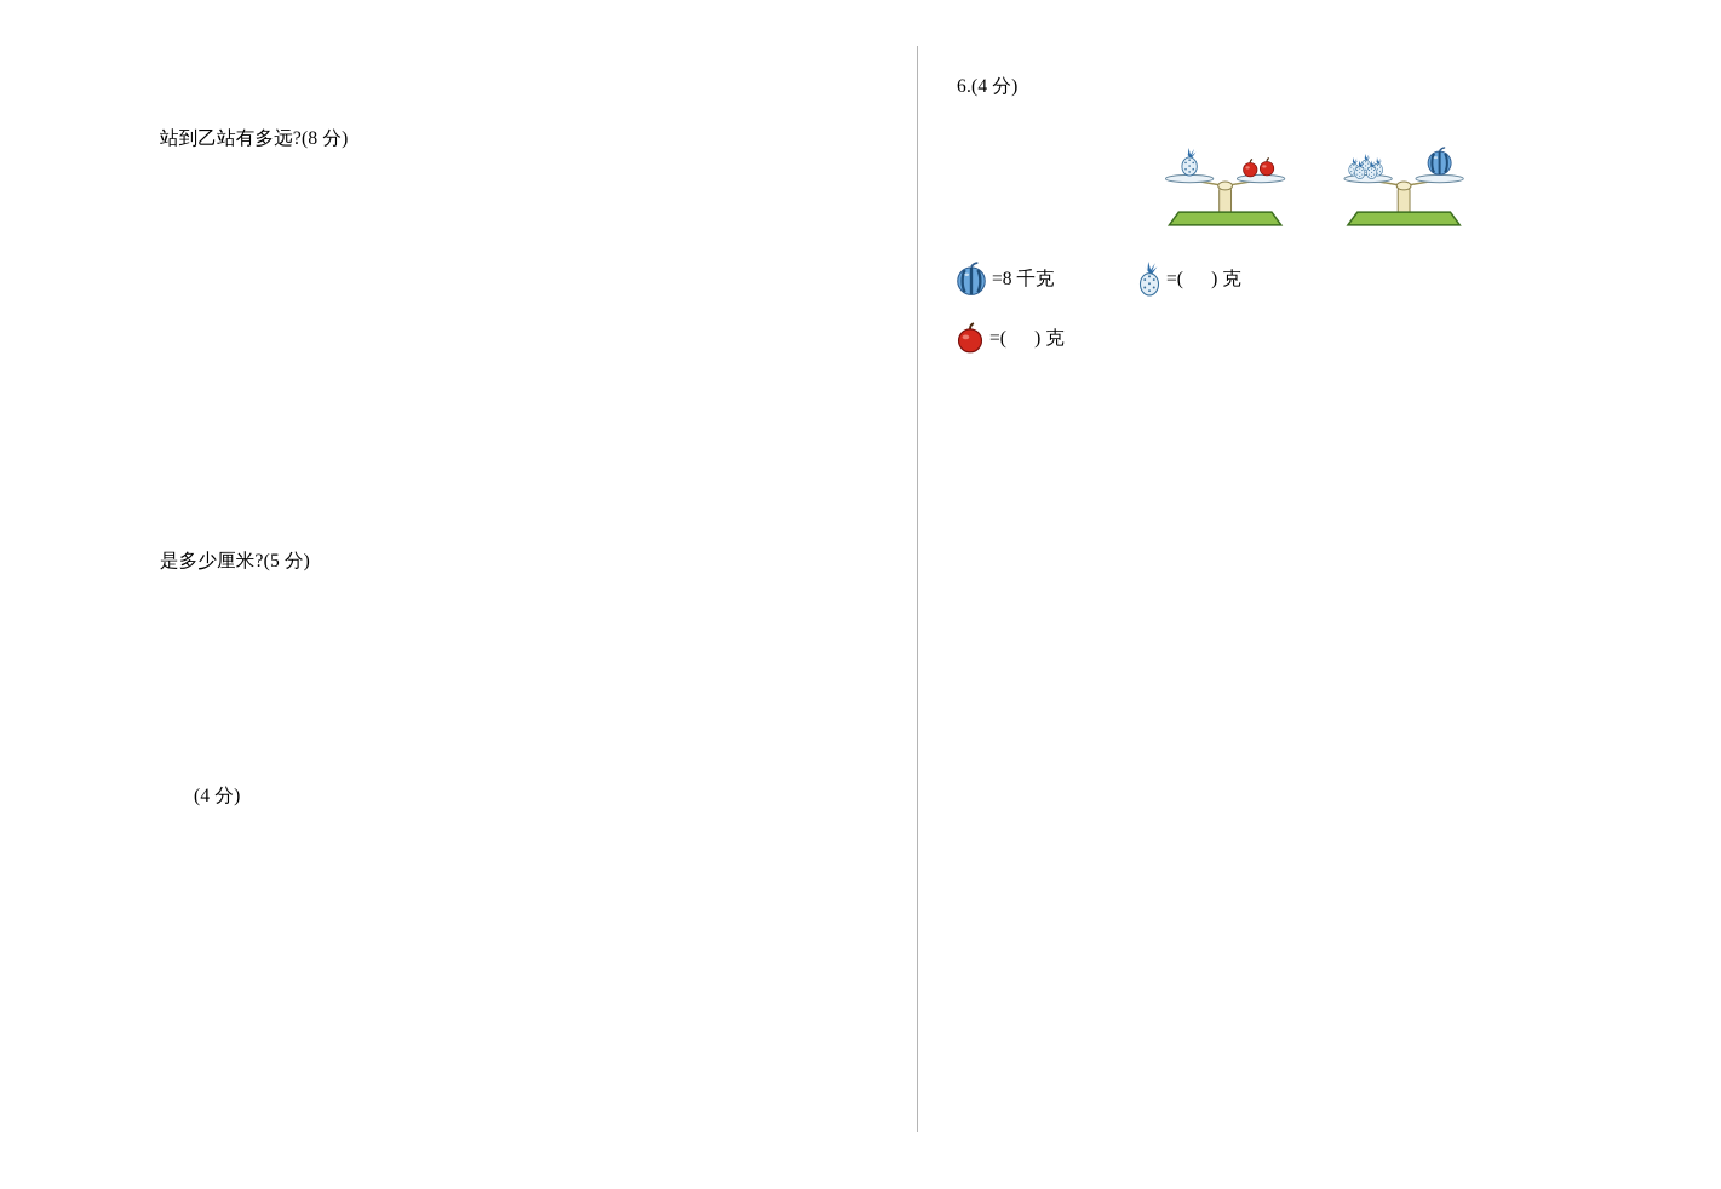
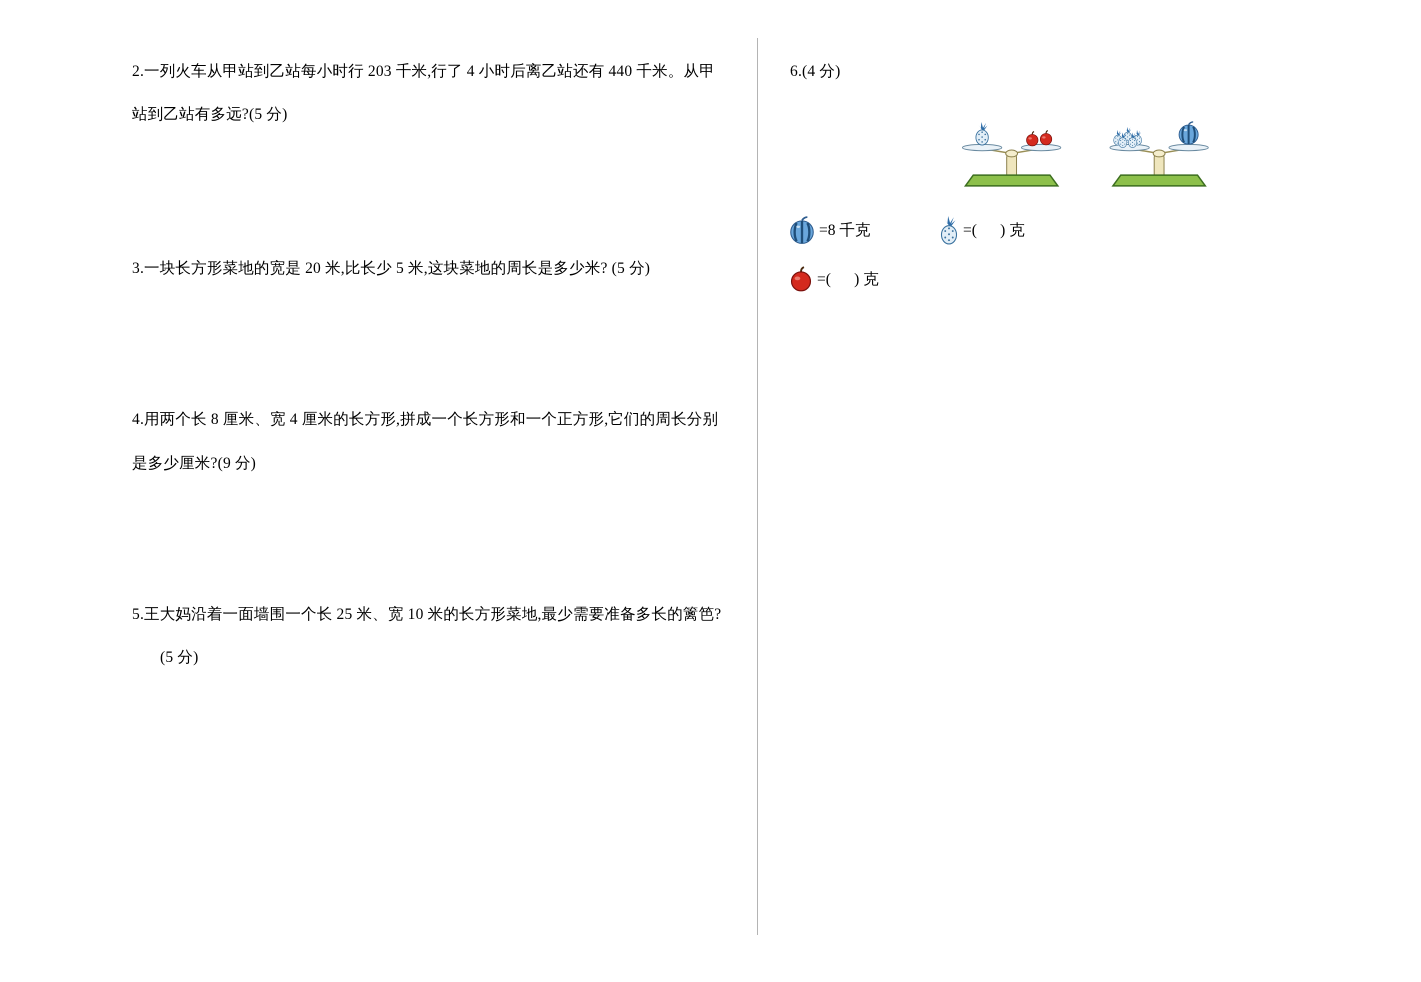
+ 2.一列火车从甲站到乙站每小时行 203 千米,行了 4 小时后离乙站还有 440 千米。从甲
- 站到乙站有多远?(8 分)
+ 站到乙站有多远?(5 分)
+ 3.一块长方形菜地的宽是 20 米,比长少 5 米,这块菜地的周长是多少米? (5 分)
+ 4.用两个长 8 厘米、宽 4 厘米的长方形,拼成一个长方形和一个正方形,它们的周长分别
- 是多少厘米?(5 分)
+ 是多少厘米?(9 分)
+ 5.王大妈沿着一面墙围一个长 25 米、宽 10 米的长方形菜地,最少需要准备多长的篱笆?
- (4 分)
+ (5 分)
  6.(4 分)
  =8 千克
  =( ) 克
  =( ) 克
